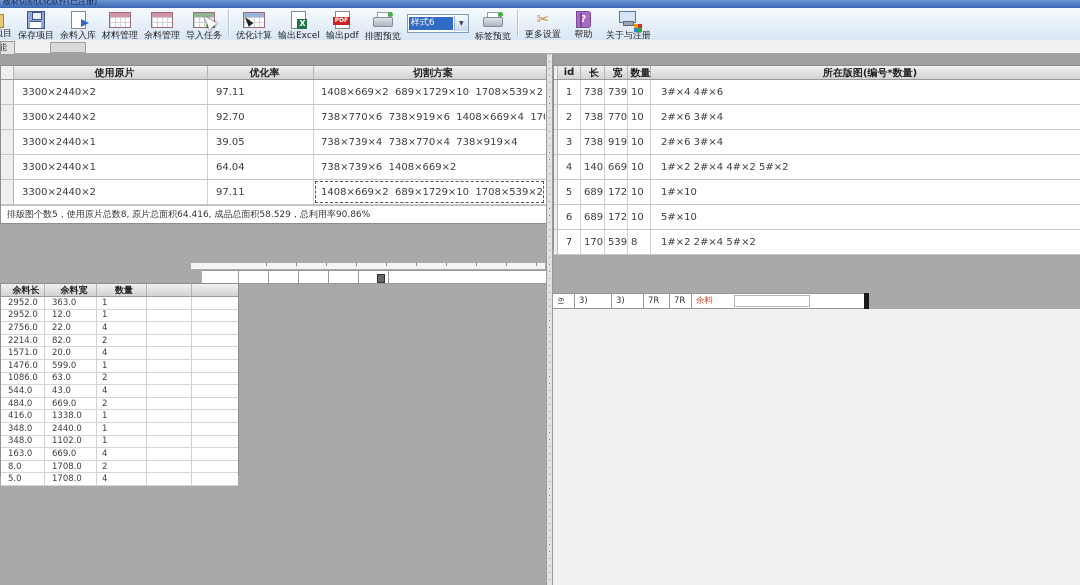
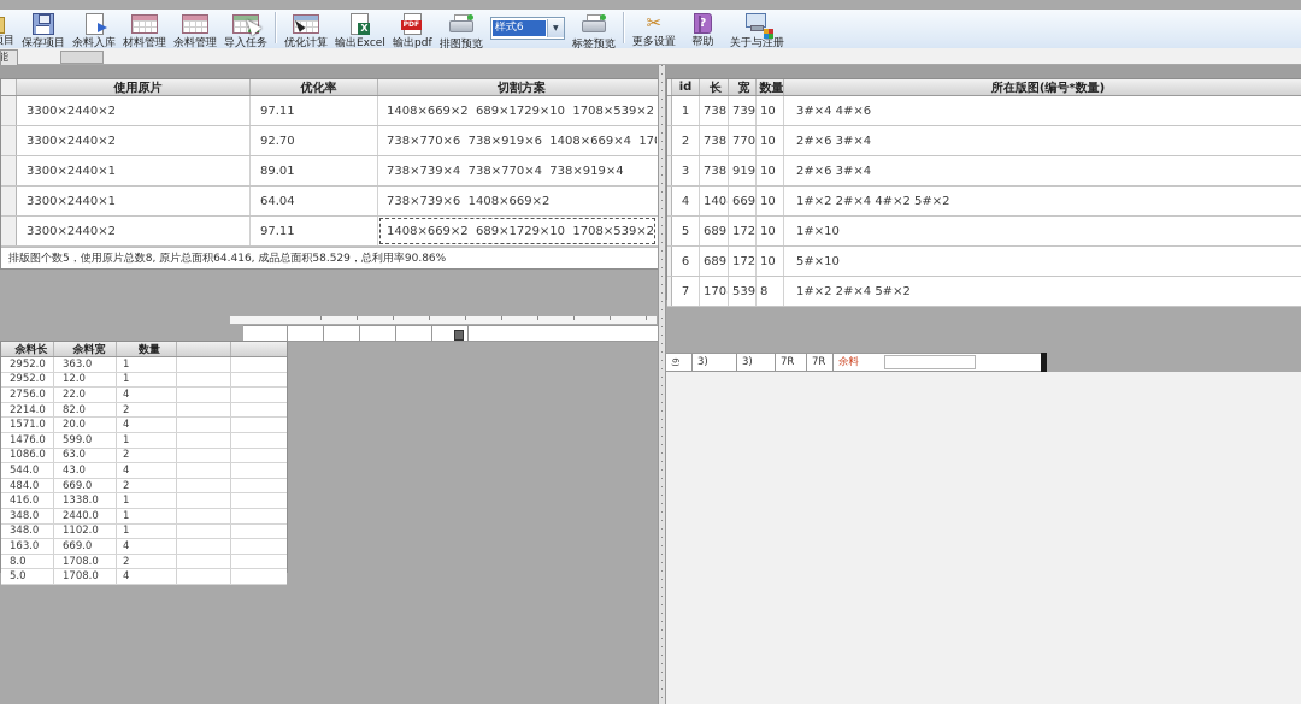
- 板材切割优化软件(已注册)
  保存项目
  余料入库
  材料管理
  余料管理
  导入任务
  优化计算
  输出Excel
  输出pdf
  排图预览
  样式6
  标签预览
  ✂
  更多设置
  ?
  帮助
  关于与注册
  能
  使用原片
  优化率
  切割方案
  3300×2440×2
  97.11
  1408×669×2 689×1729×10 1708×539×2
  3300×2440×2
  92.70
  738×770×6 738×919×6 1408×669×4 17
  3300×2440×1
- 39.05
+ 89.01
  738×739×4 738×770×4 738×919×4
  3300×2440×1
  64.04
  738×739×6 1408×669×2
  3300×2440×2
  97.11
  1408×669×2 689×1729×10 1708×539×2
  排版图个数5，使用原片总数8, 原片总面积64.416, 成品总面积58.529，总利用率90.86%
  余料长
  余料宽
  数量
  2952.0
  363.0
  1
  2952.0
  12.0
  1
  2756.0
  22.0
  4
  2214.0
  82.0
  2
  1571.0
  20.0
  4
  1476.0
  599.0
  1
  1086.0
  63.0
  2
  544.0
  43.0
  4
  484.0
  669.0
  2
  416.0
  1338.0
  1
  348.0
  2440.0
  1
  348.0
  1102.0
  1
  163.0
  669.0
  4
  8.0
  1708.0
  2
  5.0
  1708.0
  4
  id
  长
  宽
  数量
  所在版图(编号*数量)
  1
  738
  739
  10
  3#×4 4#×6
  2
  738
  770
  10
  2#×6 3#×4
  3
  738
  919
  10
  2#×6 3#×4
  4
  140
  669
  10
  1#×2 2#×4 4#×2 5#×2
  5
  689
  172
  10
  1#×10
  6
  689
  172
  10
  5#×10
  7
  170
  539
  8
  1#×2 2#×4 5#×2
  3)
  3)
  7R
  7R
  余料
